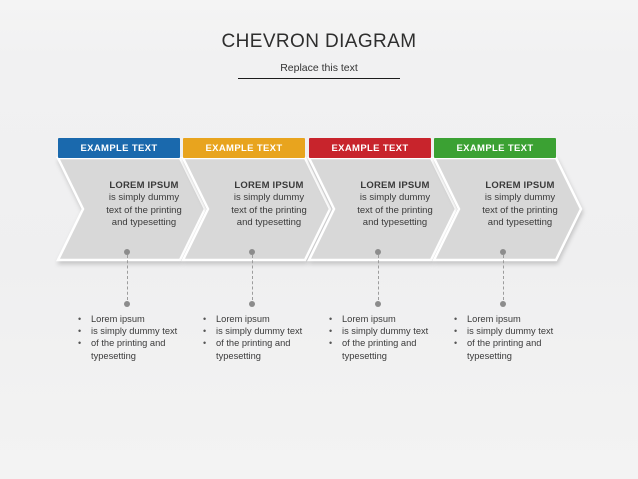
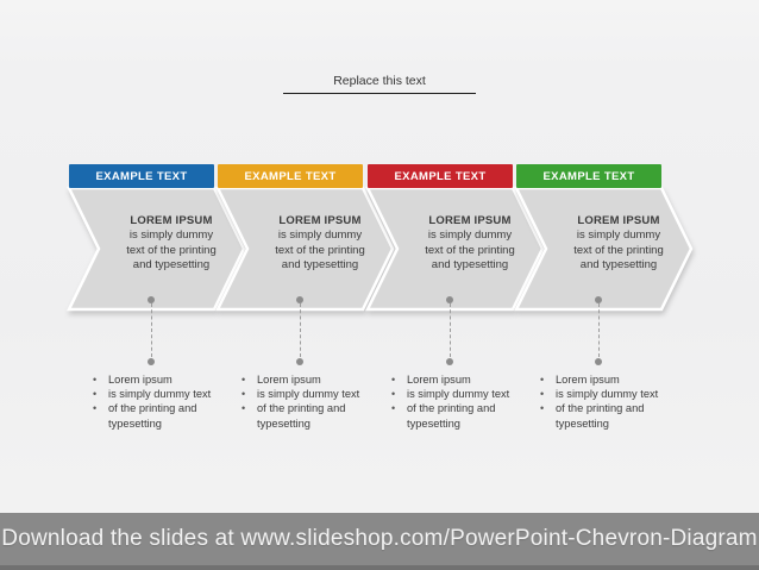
- CHEVRON DIAGRAM
  Replace this text
  EXAMPLE TEXT
  LOREM IPSUM
  is simply dummy
  text of the printing
  and typesetting
  •
  Lorem ipsum
  •
  is simply dummy text
  •
  of the printing and
  typesetting
  EXAMPLE TEXT
  LOREM IPSUM
  is simply dummy
  text of the printing
  and typesetting
  •
  Lorem ipsum
  •
  is simply dummy text
  •
  of the printing and
  typesetting
  EXAMPLE TEXT
  LOREM IPSUM
  is simply dummy
  text of the printing
  and typesetting
  •
  Lorem ipsum
  •
  is simply dummy text
  •
  of the printing and
  typesetting
  EXAMPLE TEXT
  LOREM IPSUM
  is simply dummy
  text of the printing
  and typesetting
  •
  Lorem ipsum
  •
  is simply dummy text
  •
  of the printing and
  typesetting
+ Download the slides at www.slideshop.com/PowerPoint-Chevron-Diagram
